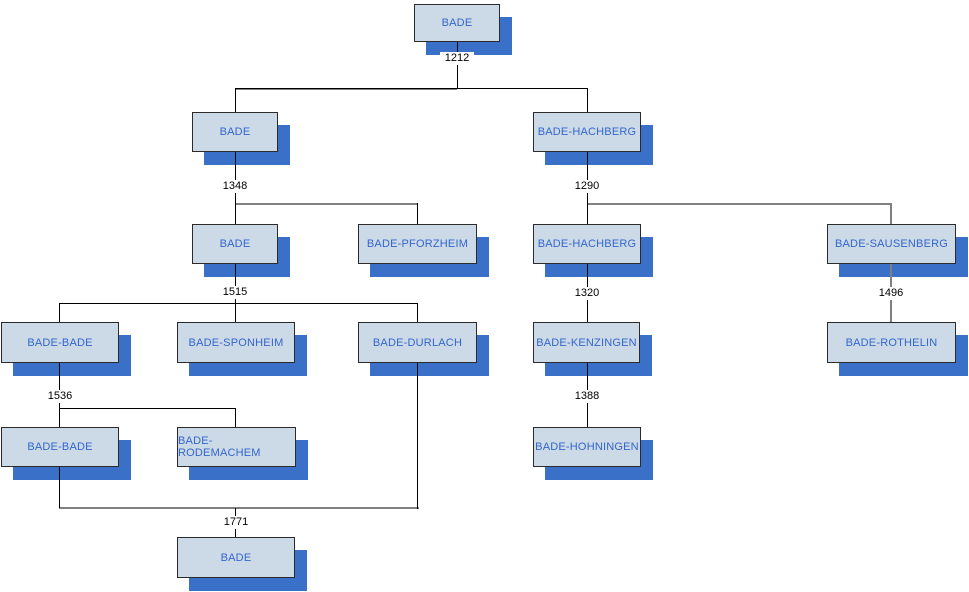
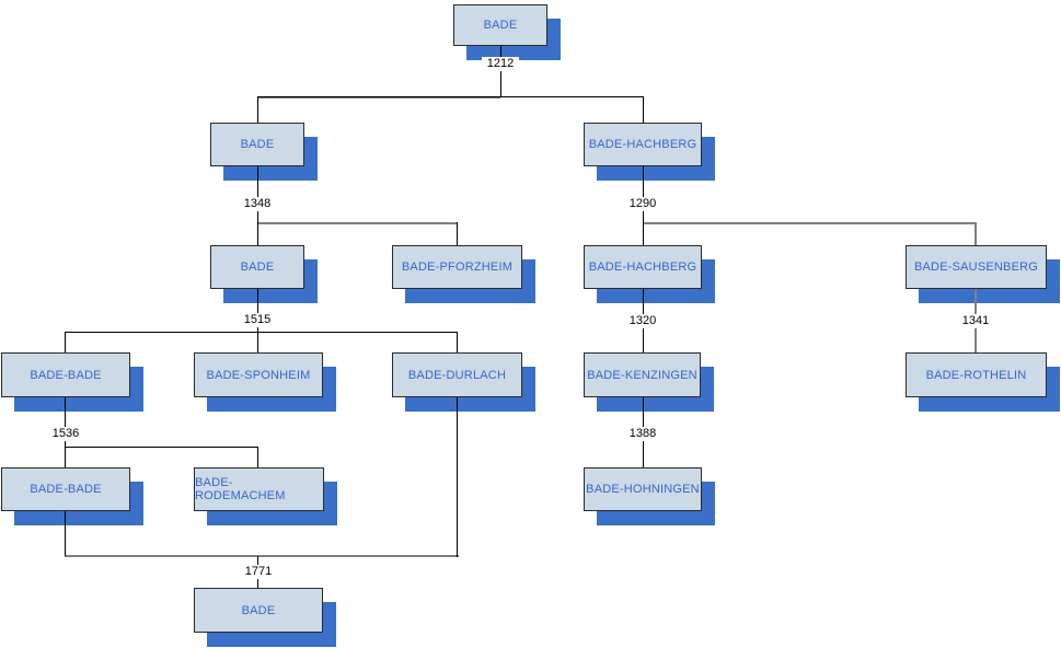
  BADE
  BADE
  BADE-HACHBERG
  BADE
  BADE-PFORZHEIM
  BADE-HACHBERG
  BADE-SAUSENBERG
  BADE-BADE
  BADE-SPONHEIM
  BADE-DURLACH
  BADE-KENZINGEN
  BADE-ROTHELIN
  BADE-BADE
  BADE-RODEMACHEM
  BADE-HOHNINGEN
  BADE
  1212
  1348
  1290
  1515
  1320
- 1496
+ 1341
  1536
  1388
  1771
